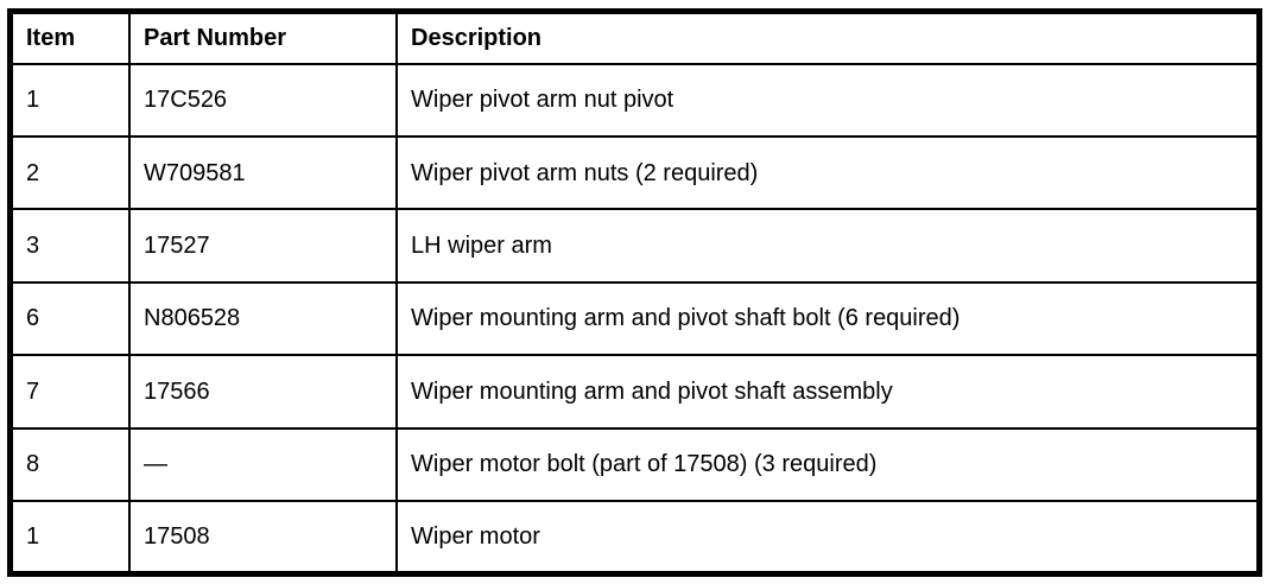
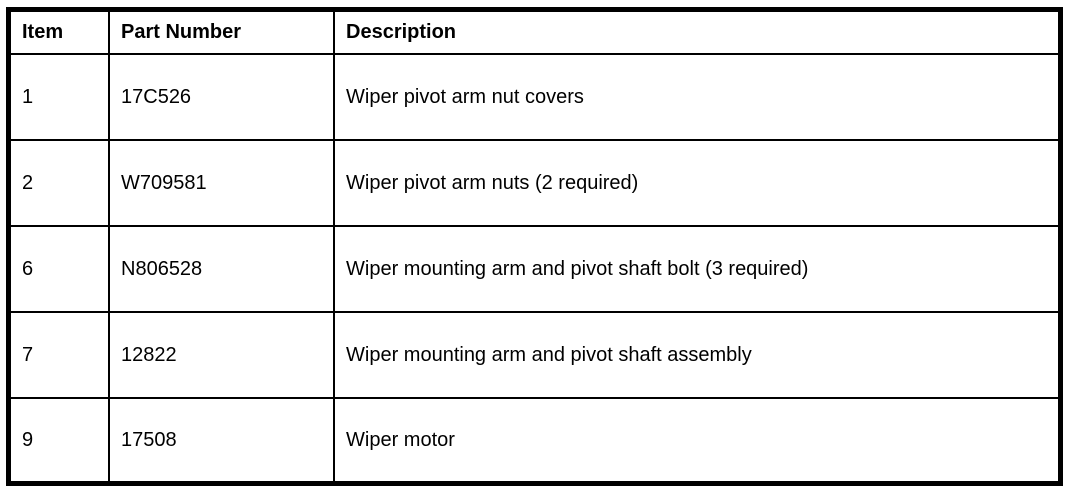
  Item	Part Number	Description
- 1	17C526	Wiper pivot arm nut pivot
+ 1	17C526	Wiper pivot arm nut covers
  2	W709581	Wiper pivot arm nuts (2 required)
- 3	17527	LH wiper arm
- 6	N806528	Wiper mounting arm and pivot shaft bolt (6 required)
+ 6	N806528	Wiper mounting arm and pivot shaft bolt (3 required)
- 7	17566	Wiper mounting arm and pivot shaft assembly
+ 7	12822	Wiper mounting arm and pivot shaft assembly
- 8	—	Wiper motor bolt (part of 17508) (3 required)
- 1	17508	Wiper motor
+ 9	17508	Wiper motor
